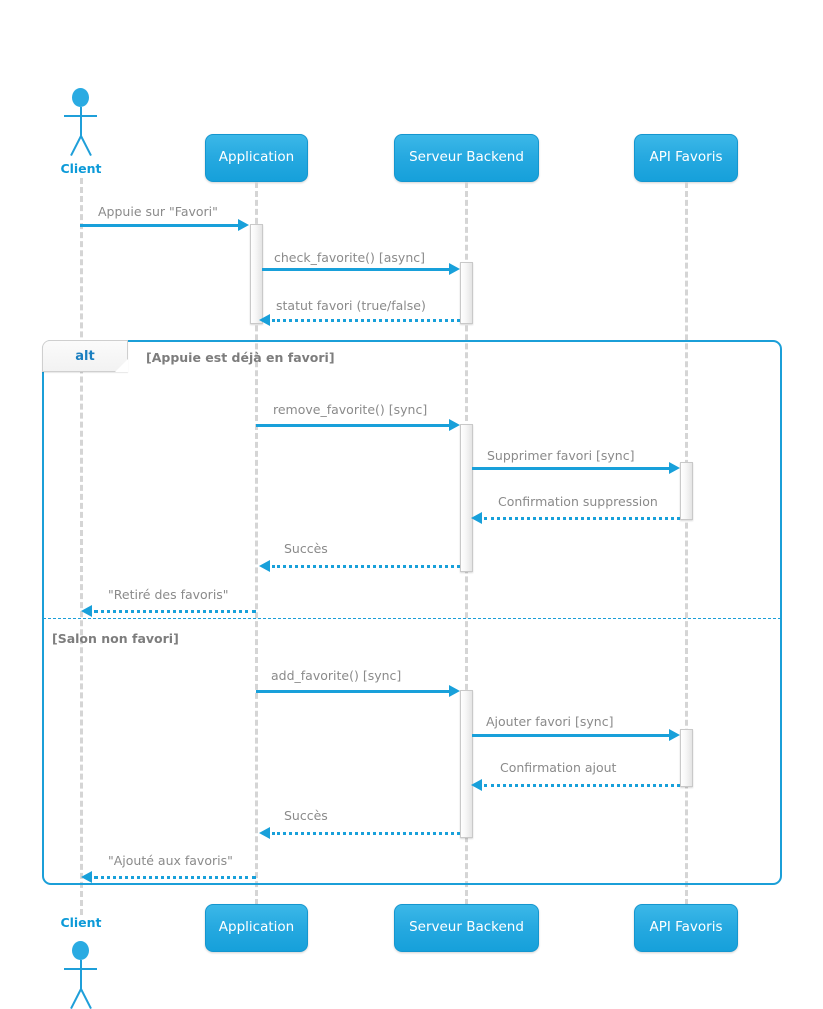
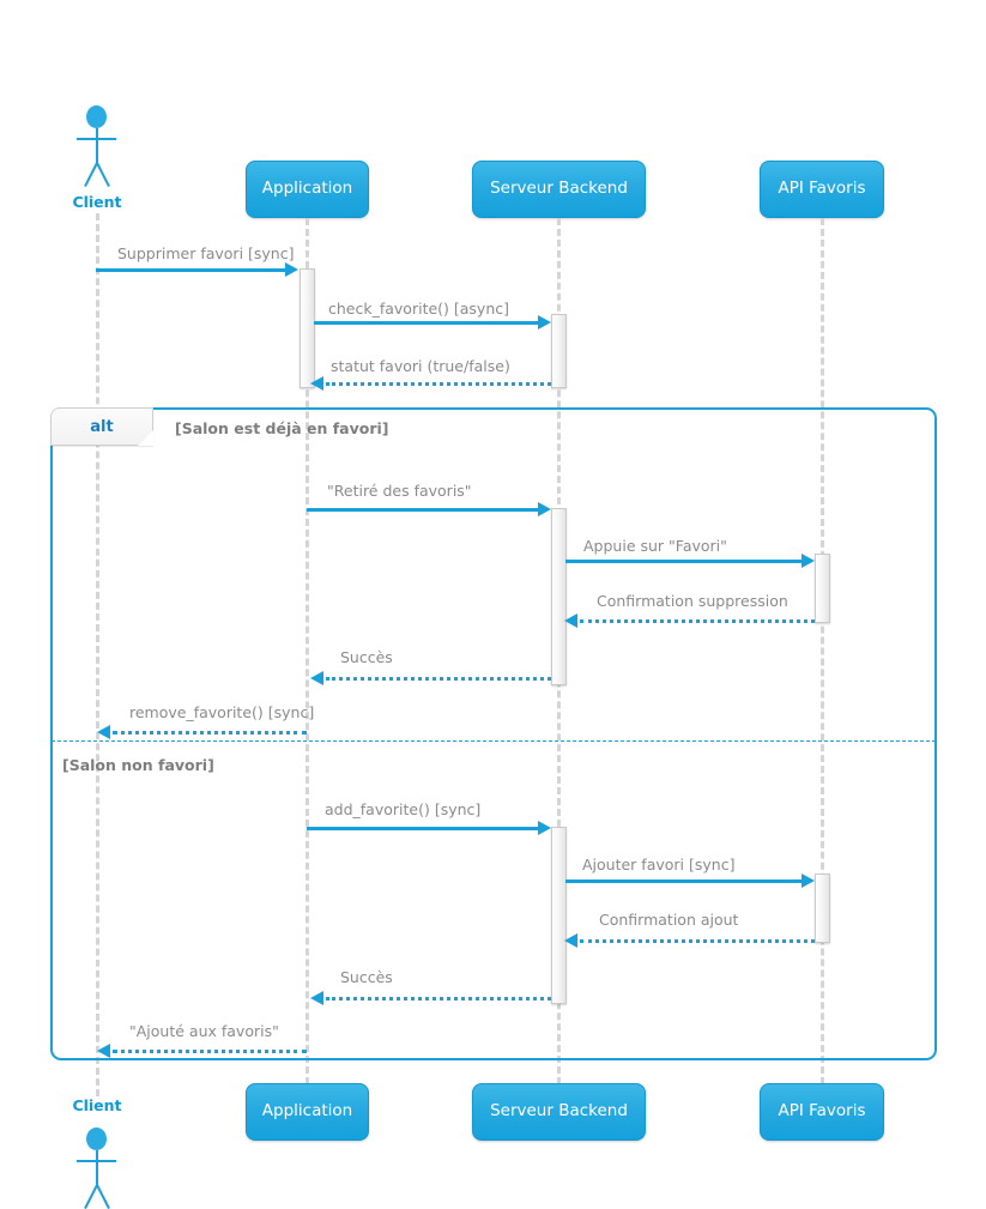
  Client
  Application
  Serveur Backend
  API Favoris
  alt
- [Appuie est déjà en favori]
+ [Salon est déjà en favori]
  [Salon non favori]
- Appuie sur "Favori"
+ Supprimer favori [sync]
  check_favorite() [async]
  statut favori (true/false)
- remove_favorite() [sync]
+ "Retiré des favoris"
- Supprimer favori [sync]
+ Appuie sur "Favori"
  Confirmation suppression
  Succès
- "Retiré des favoris"
+ remove_favorite() [sync]
  add_favorite() [sync]
  Ajouter favori [sync]
  Confirmation ajout
  Succès
  "Ajouté aux favoris"
  Client
  Application
  Serveur Backend
  API Favoris
